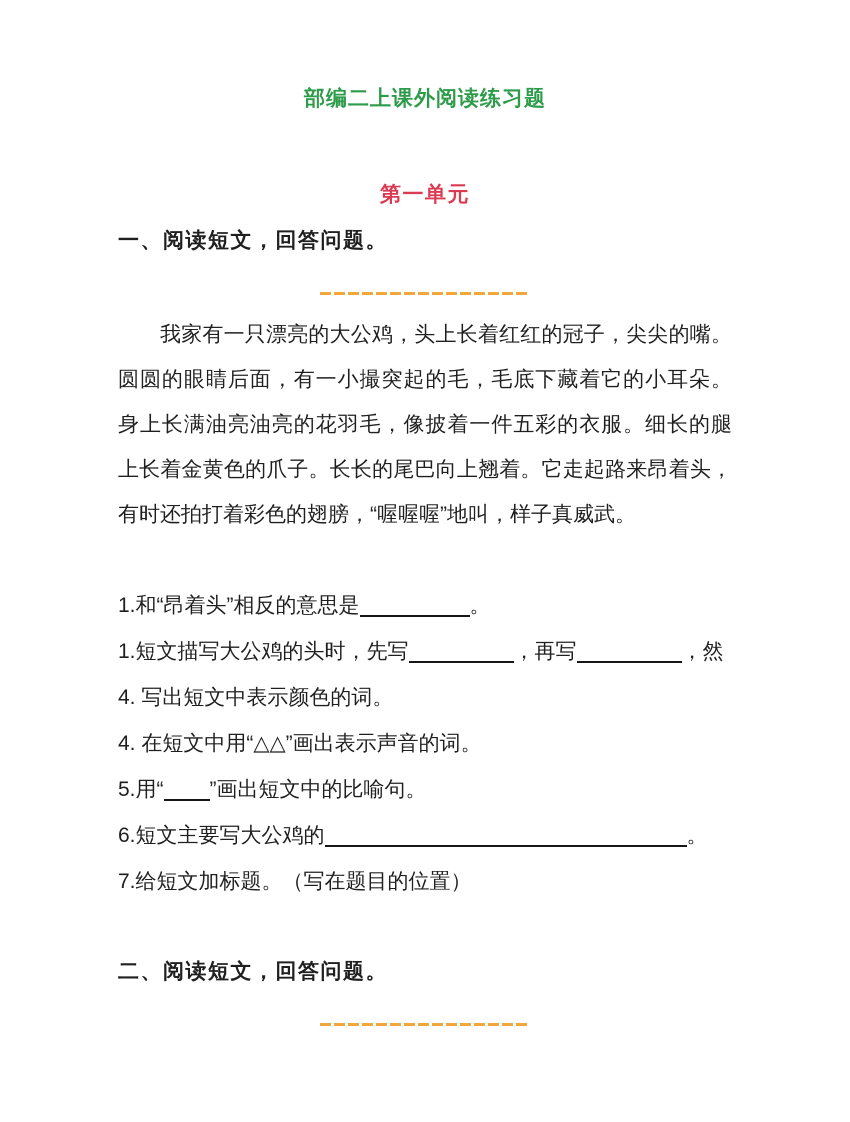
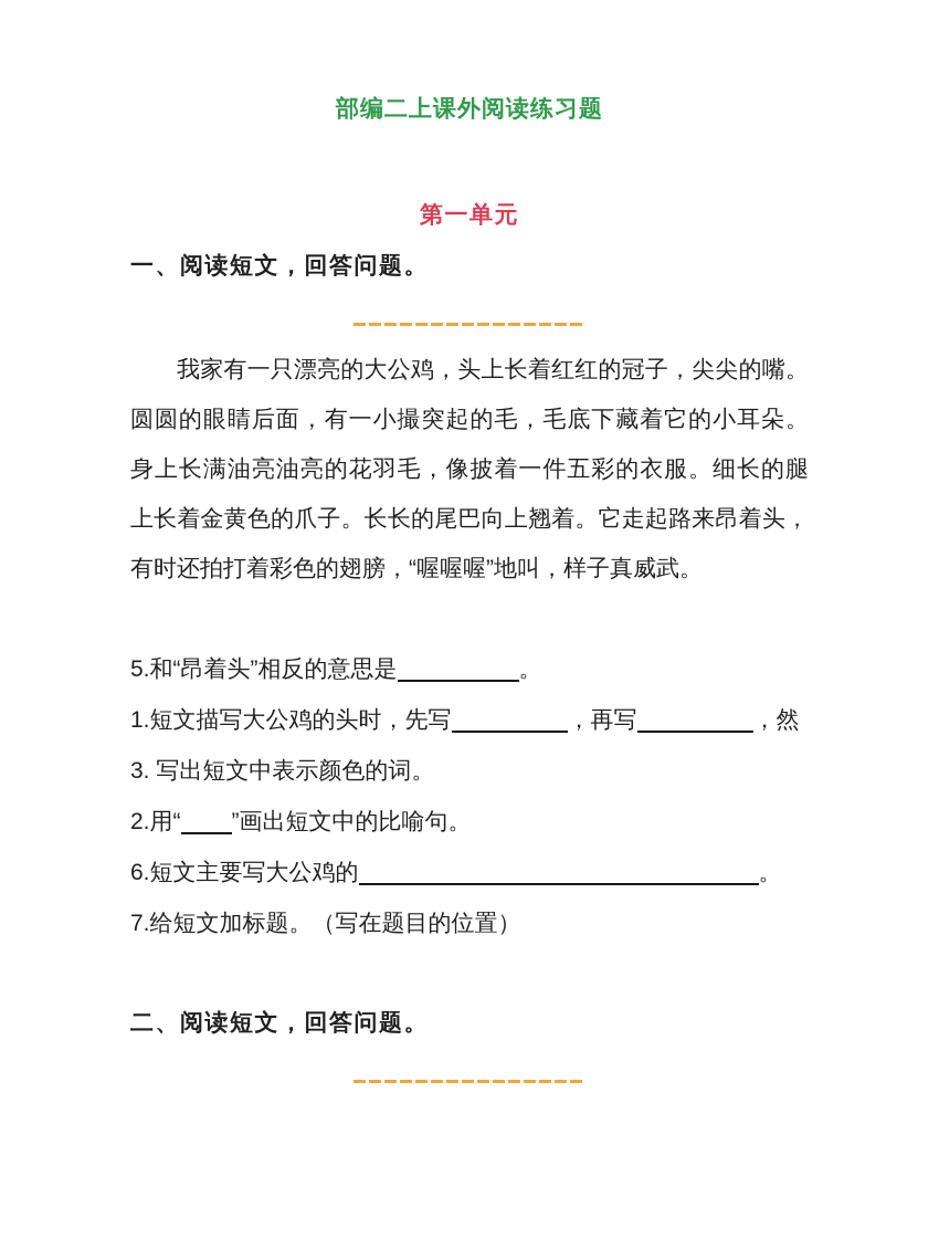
  部编二上课外阅读练习题
  第一单元
  一、阅读短文，回答问题。
  我家有一只漂亮的大公鸡，头上长着红红的冠子，尖尖的嘴。
  圆圆的眼睛后面，有一小撮突起的毛，毛底下藏着它的小耳朵。
  身上长满油亮油亮的花羽毛，像披着一件五彩的衣服。细长的腿
  上长着金黄色的爪子。长长的尾巴向上翘着。它走起路来昂着头，
  有时还拍打着彩色的翅膀，“喔喔喔”地叫，样子真威武。
- 1.和“昂着头”相反的意思是 。
+ 5.和“昂着头”相反的意思是 。
  1.短文描写大公鸡的头时，先写 ，再写 ，然
- 4. 写出短文中表示颜色的词。
+ 3. 写出短文中表示颜色的词。
- 4. 在短文中用“△△”画出表示声音的词。
- 5.用“ ”画出短文中的比喻句。
+ 2.用“ ”画出短文中的比喻句。
  6.短文主要写大公鸡的 。
  7.给短文加标题。（写在题目的位置）
  二、阅读短文，回答问题。
